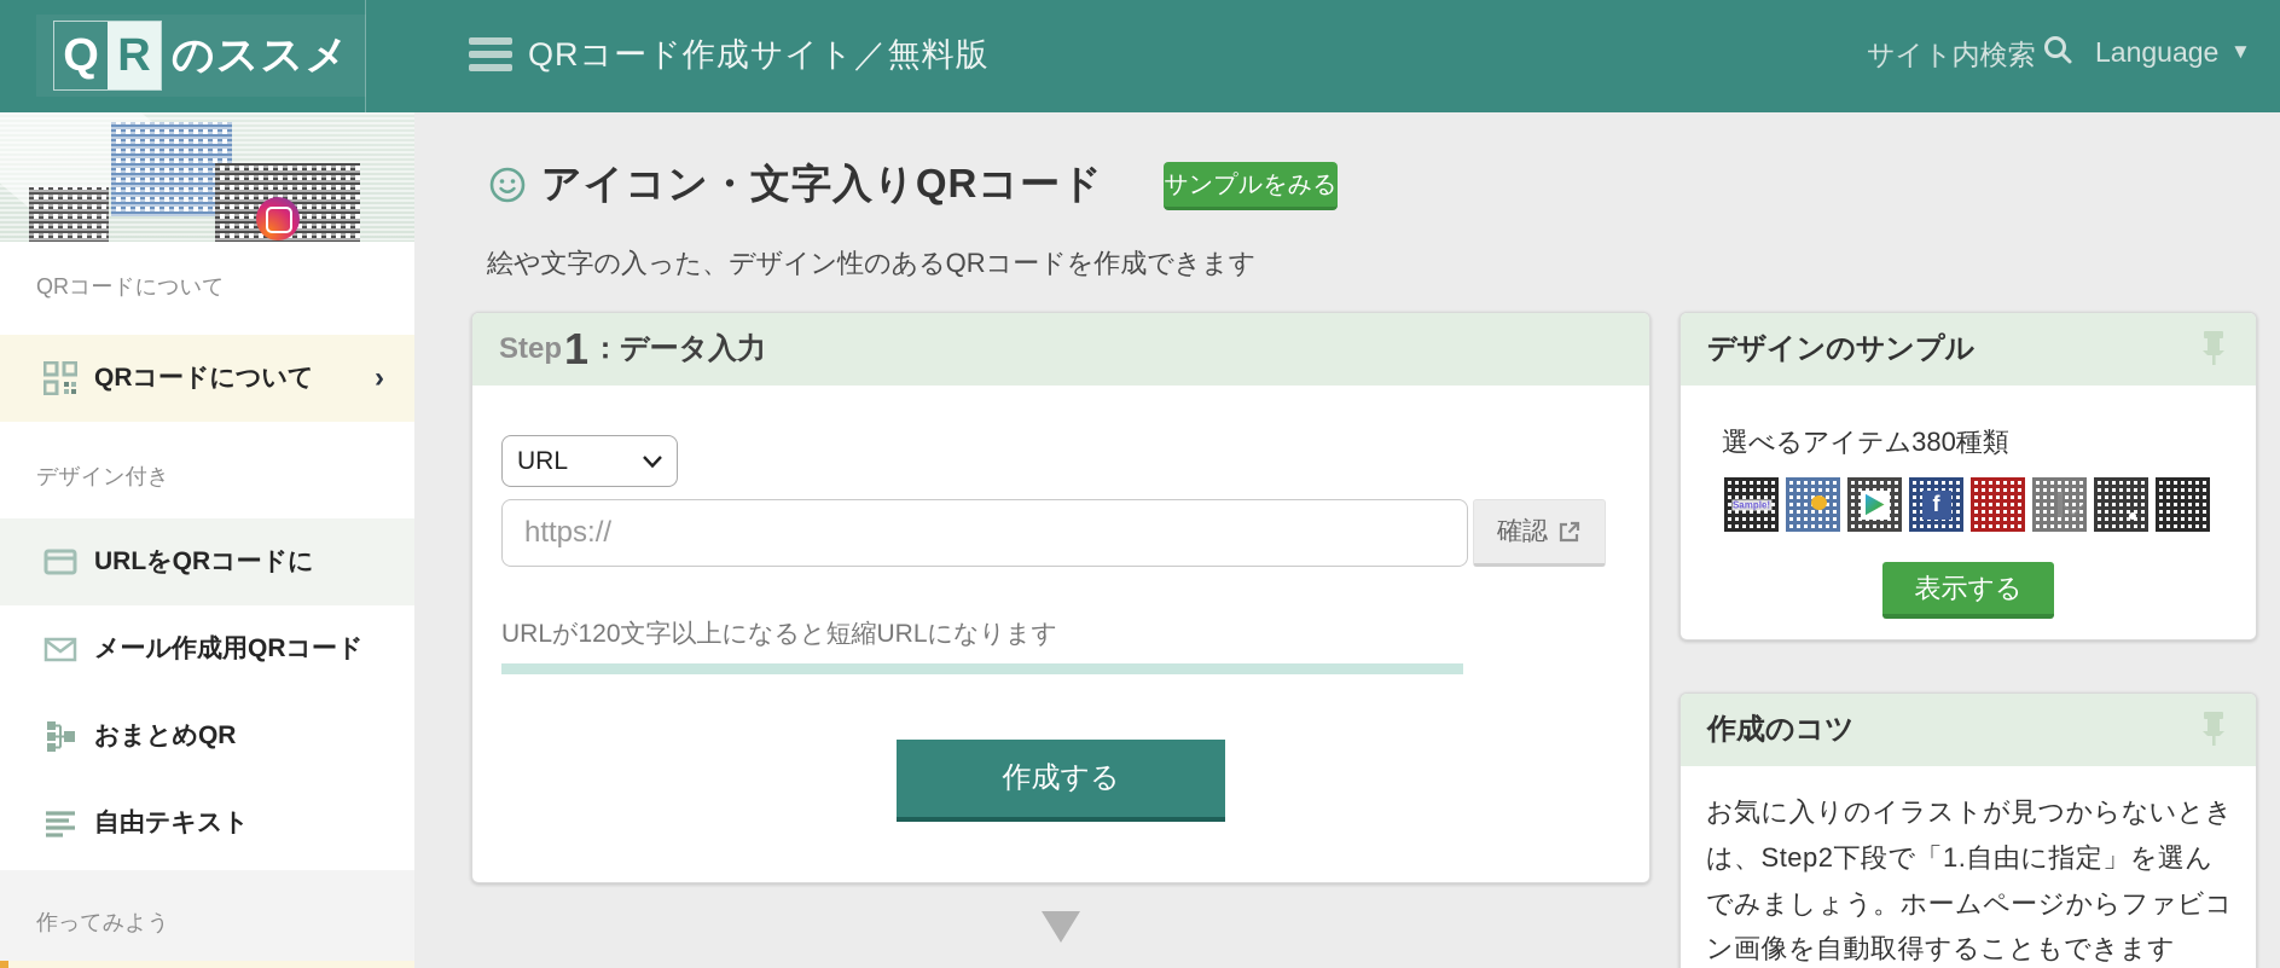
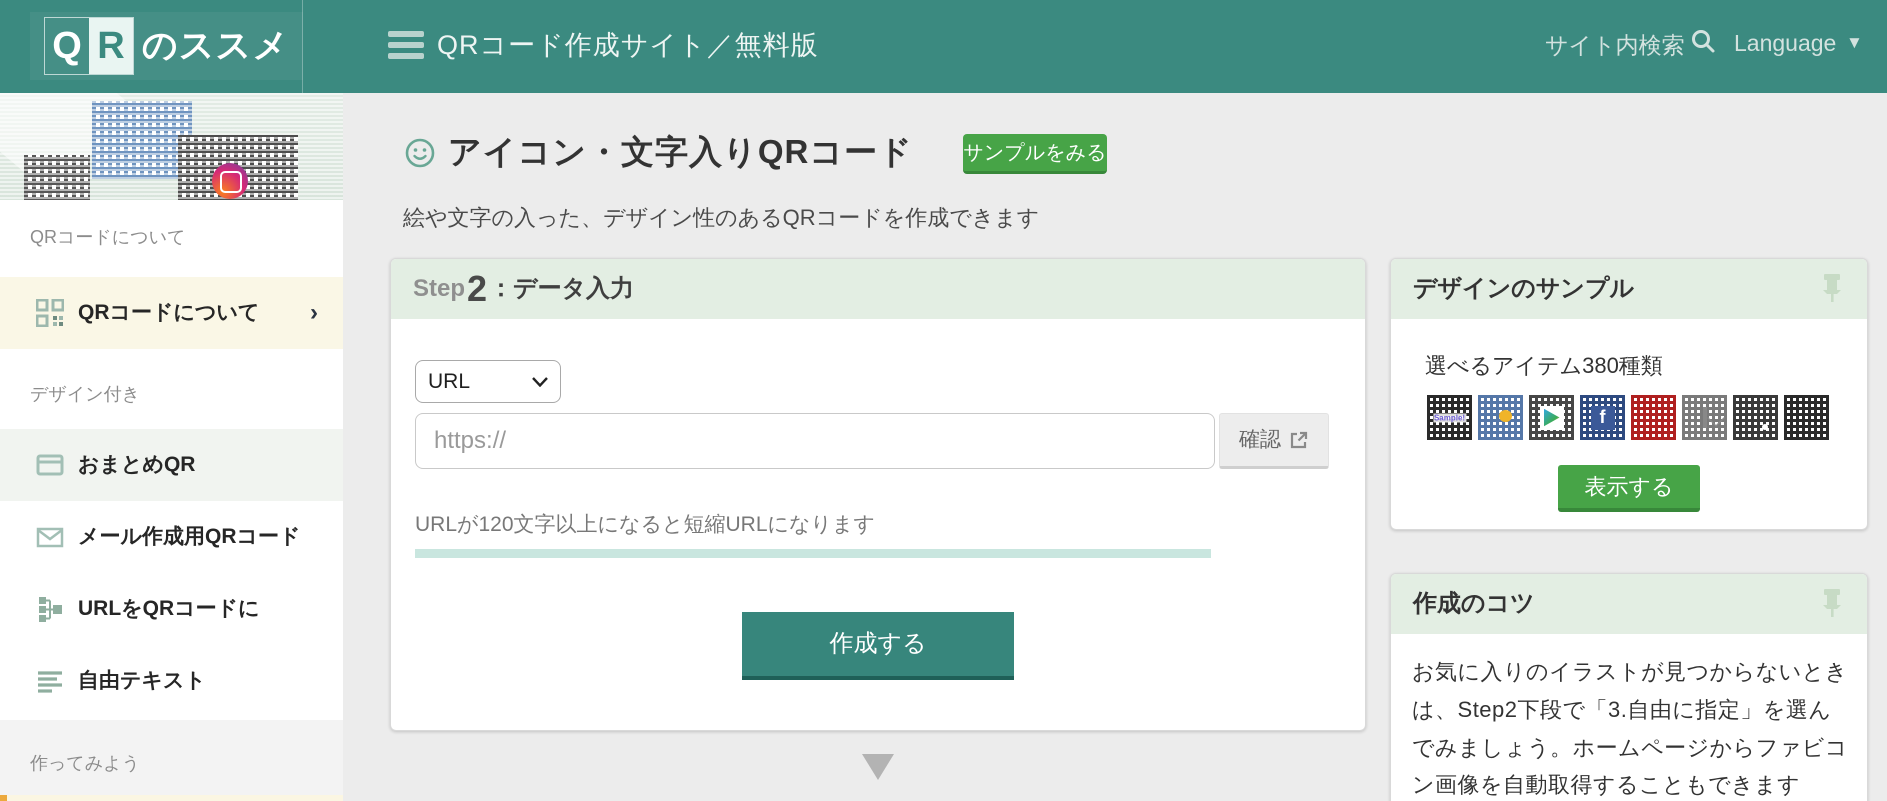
  Q
  R
  のススメ
  QRコード作成サイト／無料版
  サイト内検索
  Language
  ▼
  QRコードについて
  QRコードについて
  ›
  デザイン付き
- URLをQRコードに
+ おまとめQR
  メール作成用QRコード
- おまとめQR
+ URLをQRコードに
  自由テキスト
  作ってみよう
  アイコン・文字入りQRコード
  サンプルをみる
  絵や文字の入った、デザイン性のあるQRコードを作成できます
  Step
- 1
+ 2
  ：データ入力
  URL
  https://
  確認
  URLが120文字以上になると短縮URLになります
  作成する
  デザインのサンプル
  選べるアイテム380種類
  Sample!
  f
  表示する
  作成のコツ
- お気に入りのイラストが見つからないときは、Step2下段で「1.自由に指定」を選んでみましょう。ホームページからファビコン画像を自動取得することもできます
+ お気に入りのイラストが見つからないときは、Step2下段で「3.自由に指定」を選んでみましょう。ホームページからファビコン画像を自動取得することもできます
